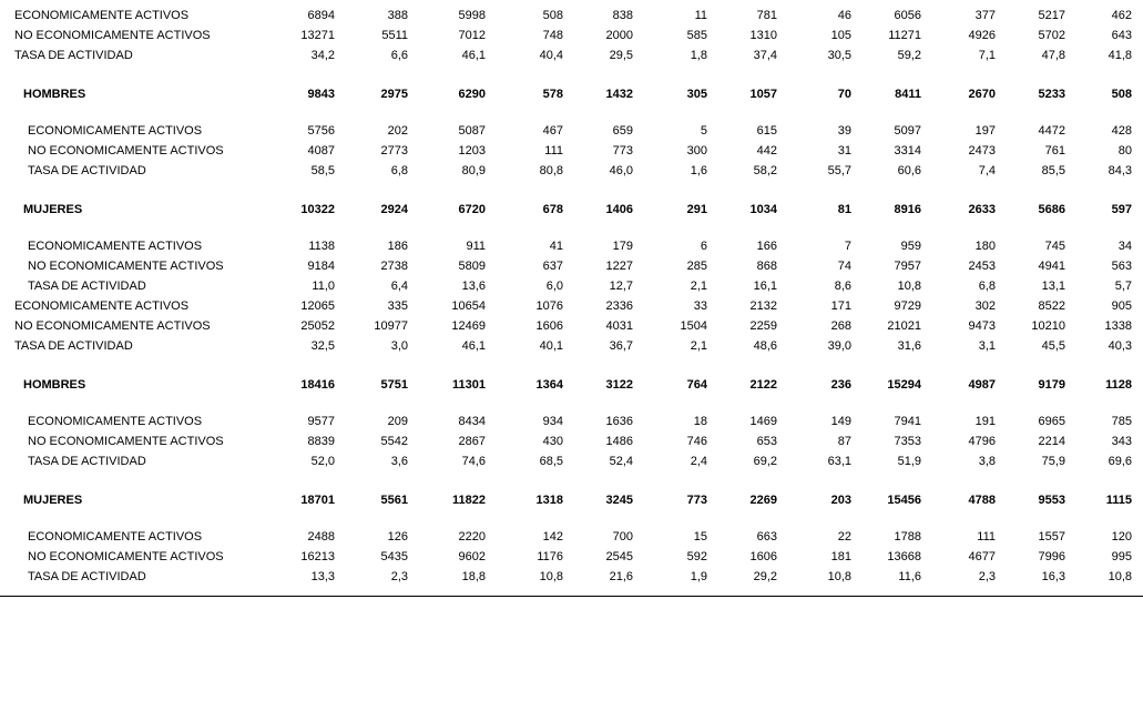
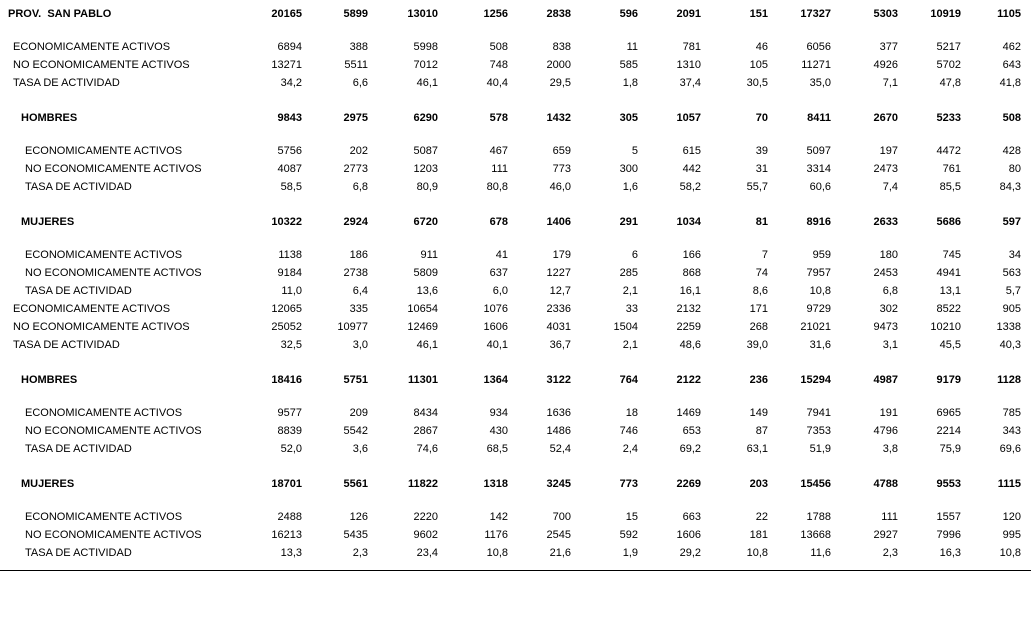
+ PROV. SAN PABLO
+ 20165
+ 5899
+ 13010
+ 1256
+ 2838
+ 596
+ 2091
+ 151
+ 17327
+ 5303
+ 10919
+ 1105
  ECONOMICAMENTE ACTIVOS
  6894
  388
  5998
  508
  838
  11
  781
  46
  6056
  377
  5217
  462
  NO ECONOMICAMENTE ACTIVOS
  13271
  5511
  7012
  748
  2000
  585
  1310
  105
  11271
  4926
  5702
  643
  TASA DE ACTIVIDAD
  34,2
  6,6
  46,1
  40,4
  29,5
  1,8
  37,4
  30,5
- 59,2
+ 35,0
  7,1
  47,8
  41,8
  HOMBRES
  9843
  2975
  6290
  578
  1432
  305
  1057
  70
  8411
  2670
  5233
  508
  ECONOMICAMENTE ACTIVOS
  5756
  202
  5087
  467
  659
  5
  615
  39
  5097
  197
  4472
  428
  NO ECONOMICAMENTE ACTIVOS
  4087
  2773
  1203
  111
  773
  300
  442
  31
  3314
  2473
  761
  80
  TASA DE ACTIVIDAD
  58,5
  6,8
  80,9
  80,8
  46,0
  1,6
  58,2
  55,7
  60,6
  7,4
  85,5
  84,3
  MUJERES
  10322
  2924
  6720
  678
  1406
  291
  1034
  81
  8916
  2633
  5686
  597
  ECONOMICAMENTE ACTIVOS
  1138
  186
  911
  41
  179
  6
  166
  7
  959
  180
  745
  34
  NO ECONOMICAMENTE ACTIVOS
  9184
  2738
  5809
  637
  1227
  285
  868
  74
  7957
  2453
  4941
  563
  TASA DE ACTIVIDAD
  11,0
  6,4
  13,6
  6,0
  12,7
  2,1
  16,1
  8,6
  10,8
  6,8
  13,1
  5,7
  ECONOMICAMENTE ACTIVOS
  12065
  335
  10654
  1076
  2336
  33
  2132
  171
  9729
  302
  8522
  905
  NO ECONOMICAMENTE ACTIVOS
  25052
  10977
  12469
  1606
  4031
  1504
  2259
  268
  21021
  9473
  10210
  1338
  TASA DE ACTIVIDAD
  32,5
  3,0
  46,1
  40,1
  36,7
  2,1
  48,6
  39,0
  31,6
  3,1
  45,5
  40,3
  HOMBRES
  18416
  5751
  11301
  1364
  3122
  764
  2122
  236
  15294
  4987
  9179
  1128
  ECONOMICAMENTE ACTIVOS
  9577
  209
  8434
  934
  1636
  18
  1469
  149
  7941
  191
  6965
  785
  NO ECONOMICAMENTE ACTIVOS
  8839
  5542
  2867
  430
  1486
  746
  653
  87
  7353
  4796
  2214
  343
  TASA DE ACTIVIDAD
  52,0
  3,6
  74,6
  68,5
  52,4
  2,4
  69,2
  63,1
  51,9
  3,8
  75,9
  69,6
  MUJERES
  18701
  5561
  11822
  1318
  3245
  773
  2269
  203
  15456
  4788
  9553
  1115
  ECONOMICAMENTE ACTIVOS
  2488
  126
  2220
  142
  700
  15
  663
  22
  1788
  111
  1557
  120
  NO ECONOMICAMENTE ACTIVOS
  16213
  5435
  9602
  1176
  2545
  592
  1606
  181
  13668
- 4677
+ 2927
  7996
  995
  TASA DE ACTIVIDAD
  13,3
  2,3
- 18,8
+ 23,4
  10,8
  21,6
  1,9
  29,2
  10,8
  11,6
  2,3
  16,3
  10,8
